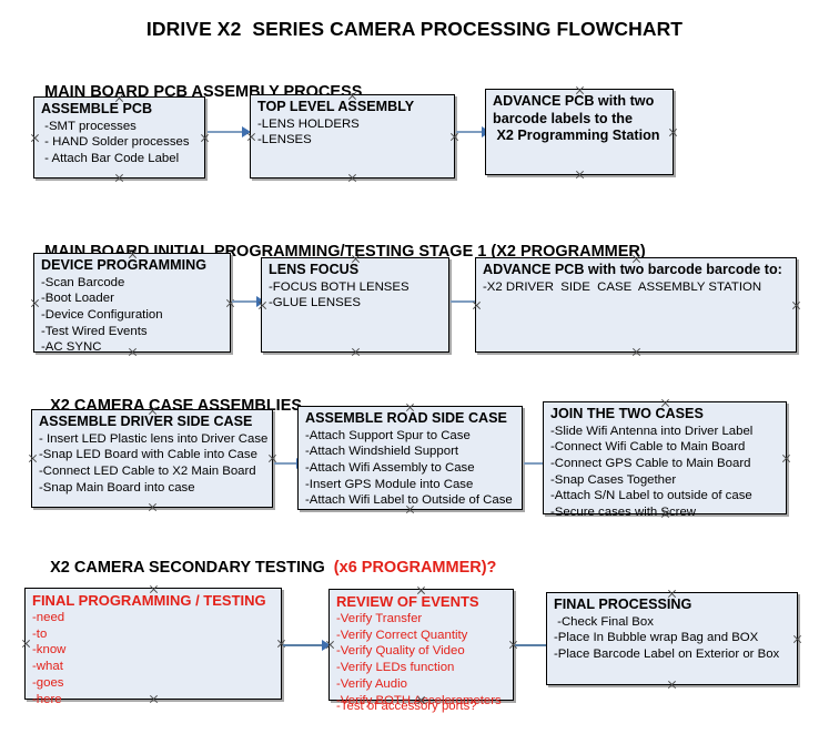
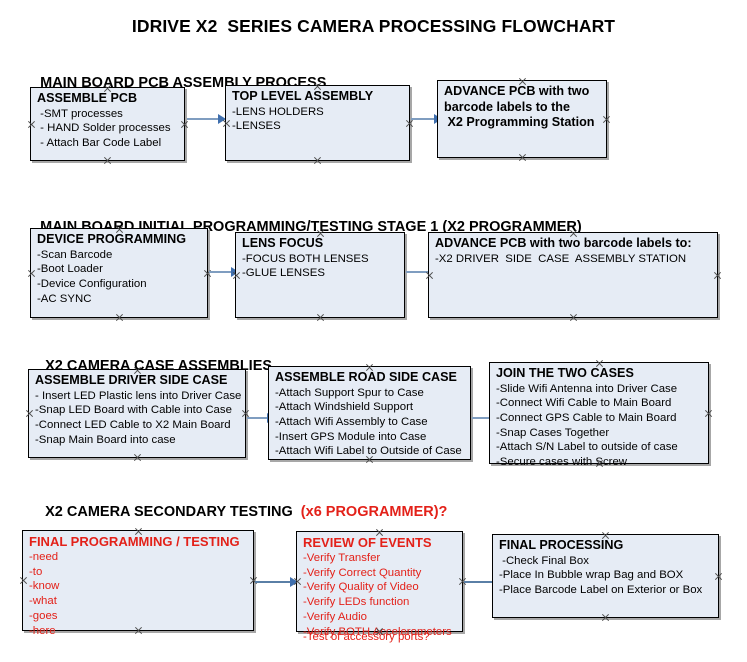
  IDRIVE X2 SERIES CAMERA PROCESSING FLOWCHART
  MAIN BORD PCB ASSEMBLY PROCES
  ASSEMBLE PCB
  -SMT processes
  - HAND Solder processes
  - Attach Bar Code Label
  TOP LEVEL ASSEMBLY
  -LENS HOLDERS
  -LENSES
  ADVANCE PCB with two
  barcode labels to the
  X2 Programming Station
  MAIN BOAD INITIAL PROGRAMMING/TESTING STAGE 1 (X2 PROGRAMMER)
  DEVICE PROGRAMMING
  -Scan Barcode
  -Boot Loader
  -Device Configuration
- -Test Wired Events
  -AC SYNC
  LENS FOCUS
  -FOCUS BOTH LENSES
  -GLUE LENSES
- ADVANCE PCB with two barcode barcode to:
+ ADVANCE PCB with two barcode labels to:
  -X2 DRIVER SIDE CASE ASSEMBLY STATION
  X2 CAMERAASE ASSEMBLIE
  ASSEMBLE DRIVER SIDE CASE
  - Insert LED Plastic lens into Driver Case
  -Snap LED Board with Cable into Case
  -Connect LED Cable to X2 Main Board
  -Snap Main Board into case
  ASSEMBLE ROAD SIDE CASE
  -Attach Support Spur to Case
  -Attach Windshield Support
  -Attach Wifi Assembly to Case
  -Insert GPS Module into Case
  -Attach Wifi Label to Outside of Case
  JOIN THE TWO CASES
- -Slide Wifi Antenna into Driver Label
+ -Slide Wifi Antenna into Driver Case
  -Connect Wifi Cable to Main Board
  -Connect GPS Cable to Main Board
  -Snap Cases Together
  -Attach S/N Label to outside of case
  -Secure cases withcrew
  X2 CAMERA SECONDARY TESTING (x6 PROGRAMMER)?
  FINAL PROGRAMMING / TESTING
  -need
  -to
  -know
  -what
  -goes
  -here
  REVIEW OF EVENTS
  -Verify Transfer
  -Verify Correct Quantity
  -Verify Quality of Video
  -Verify LEDs function
  -Verify Audio
  -Verify BOTHcelerometers
  -Test of accessory ports?
  FINAL PROCESSING
  -Check Final Box
  -Place In Bubble wrap Bag and BOX
  -Place Barcode Label on Exterior or Box
